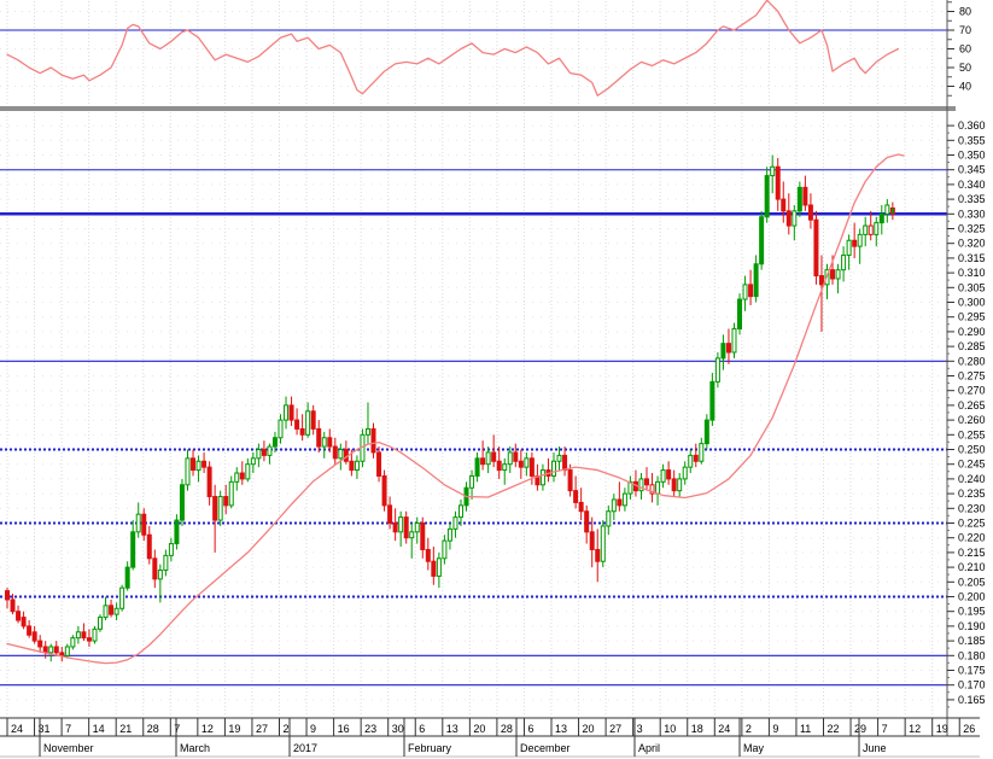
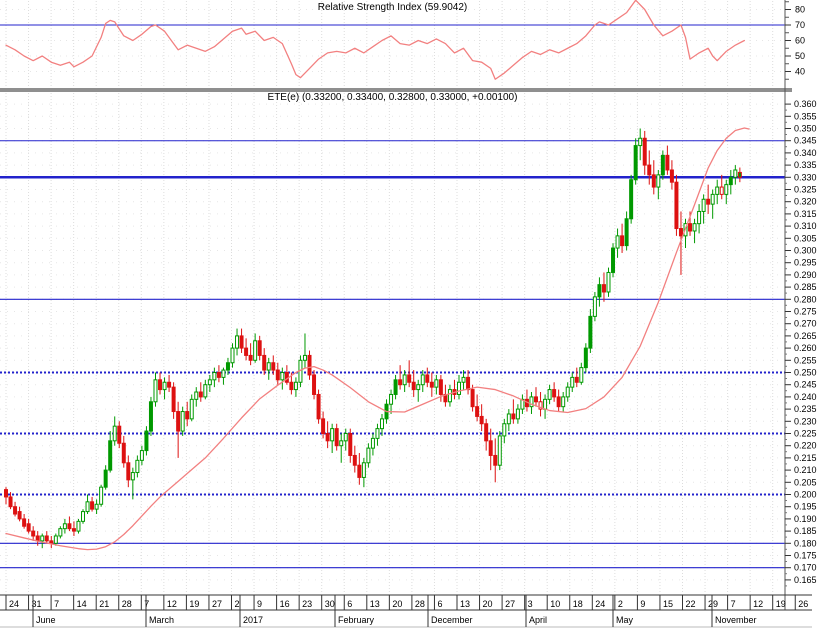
  40
  50
  60
  70
  80
  0.165
  0.170
  0.175
  0.180
  0.185
  0.190
  0.195
  0.200
  0.205
  0.210
  0.215
  0.220
  0.225
  0.230
  0.235
  0.240
  0.245
  0.250
  0.255
  0.260
  0.265
  0.270
  0.275
  0.280
  0.285
  0.290
  0.295
  0.300
  0.305
  0.310
  0.315
  0.320
  0.325
  0.330
  0.335
  0.340
  0.345
  0.350
  0.355
  0.360
  24
  31
  7
  14
  21
  28
  7
  12
  19
  27
  2
  9
  16
  23
  30
  6
  13
  20
  28
  6
  13
  20
  27
  3
  10
  18
  24
  2
  9
- 11
+ 15
  22
  29
  7
  12
  19
  26
- November
+ June
  March
  2017
  February
  December
  April
  May
- June
+ November
+ Relative Strength Index (59.9042)
+ ETE(e) (0.33200, 0.33400, 0.32800, 0.33000, +0.00100)
